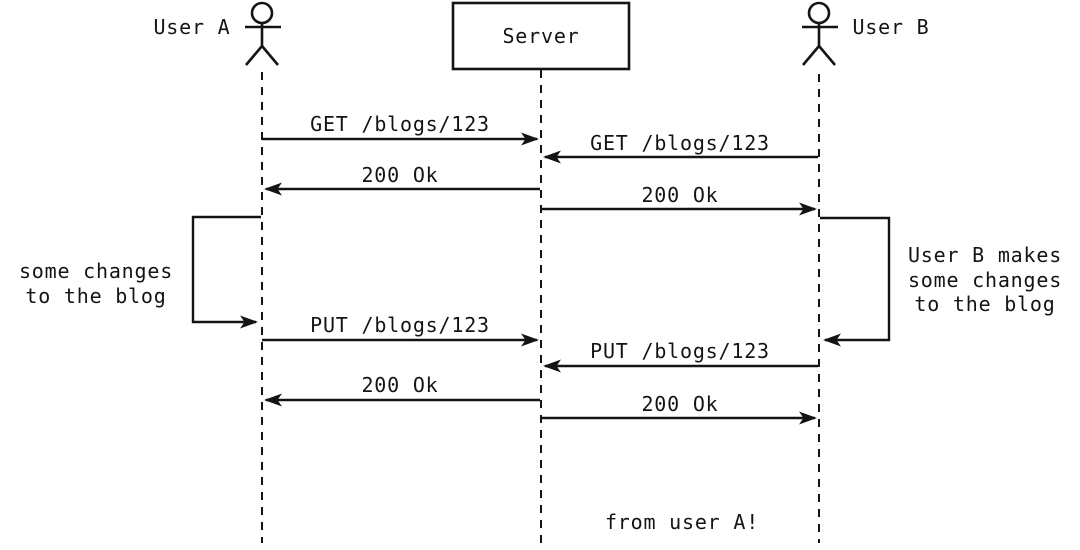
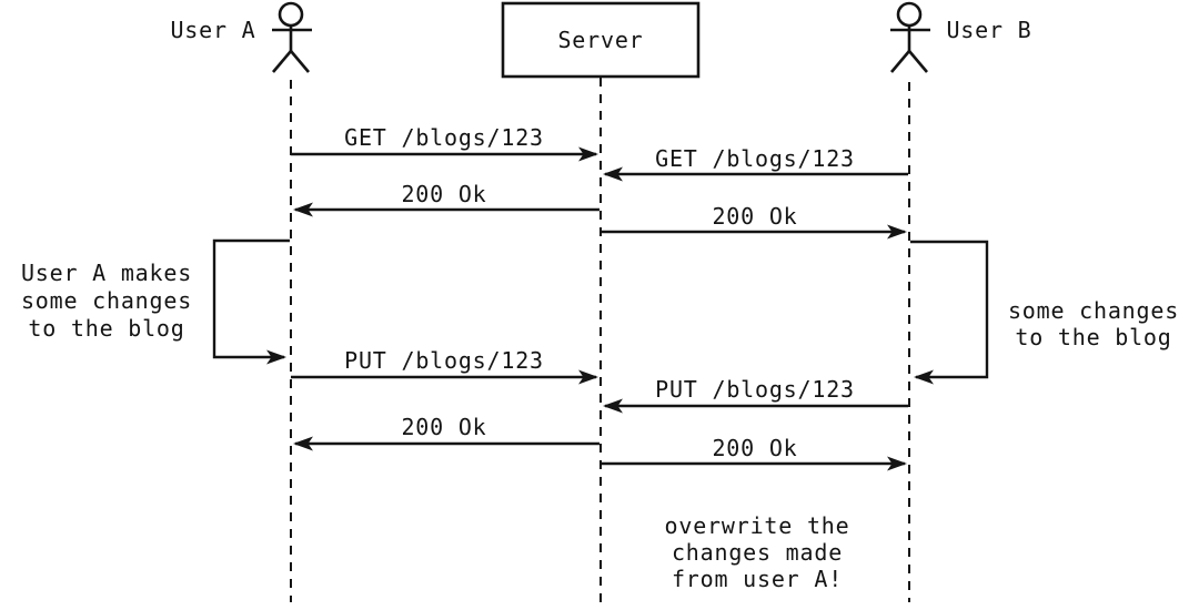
  User A
  Server
  User B
  GET /blogs/123
  GET /blogs/123
  200 Ok
  200 Ok
+ User A makes
  some changes
  to the blog
- User B makes
  some changes
  to the blog
  PUT /blogs/123
  PUT /blogs/123
  200 Ok
  200 Ok
+ overwrite the
+ changes made
  from user A!
